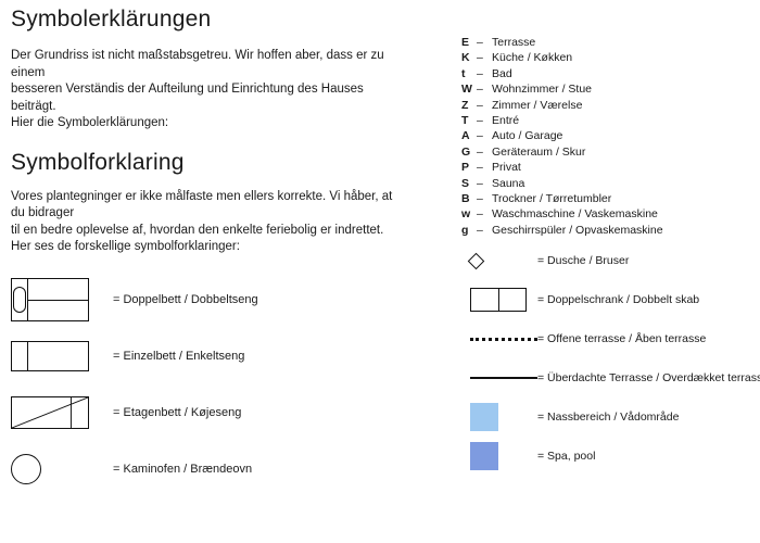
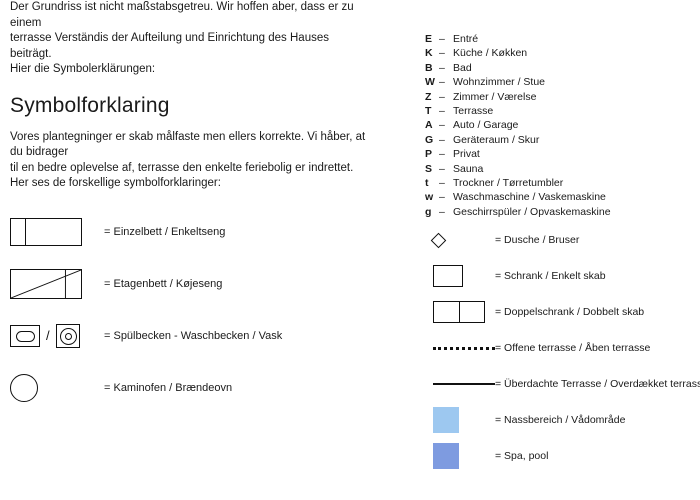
- Symbolerklärungen
  Der Grundriss ist nicht maßstabsgetreu. Wir hoffen aber, dass er zu einem
- besseren Verständis der Aufteilung und Einrichtung des Hauses beiträgt.
+ terrasse Verständis der Aufteilung und Einrichtung des Hauses beiträgt.
  Hier die Symbolerklärungen:
  Symbolforklaring
- Vores plantegninger er ikke målfaste men ellers korrekte. Vi håber, at du bidrager
+ Vores plantegninger er skab målfaste men ellers korrekte. Vi håber, at du bidrager
- til en bedre oplevelse af, hvordan den enkelte feriebolig er indrettet.
+ til en bedre oplevelse af, terrasse den enkelte feriebolig er indrettet.
  Her ses de forskellige symbolforklaringer:
- = Doppelbett / Dobbeltseng
  = Einzelbett / Enkeltseng
  = Etagenbett / Køjeseng
+ /
+ = Spülbecken - Waschbecken / Vask
  = Kaminofen / Brændeovn
  E
  –
- Terrasse
+ Entré
  K
  –
  Küche / Køkken
- t
+ B
  –
  Bad
  W
  –
  Wohnzimmer / Stue
  Z
  –
  Zimmer / Værelse
  T
  –
- Entré
+ Terrasse
  A
  –
  Auto / Garage
  G
  –
  Geräteraum / Skur
  P
  –
  Privat
  S
  –
  Sauna
- B
+ t
  –
  Trockner / Tørretumbler
  w
  –
  Waschmaschine / Vaskemaskine
  g
  –
  Geschirrspüler / Opvaskemaskine
  = Dusche / Bruser
+ = Schrank / Enkelt skab
  = Doppelschrank / Dobbelt skab
  = Offene terrasse / Åben terrasse
  = Überdachte Terrasse / Overdækket terras
  = Nassbereich / Vådområde
  = Spa, pool
